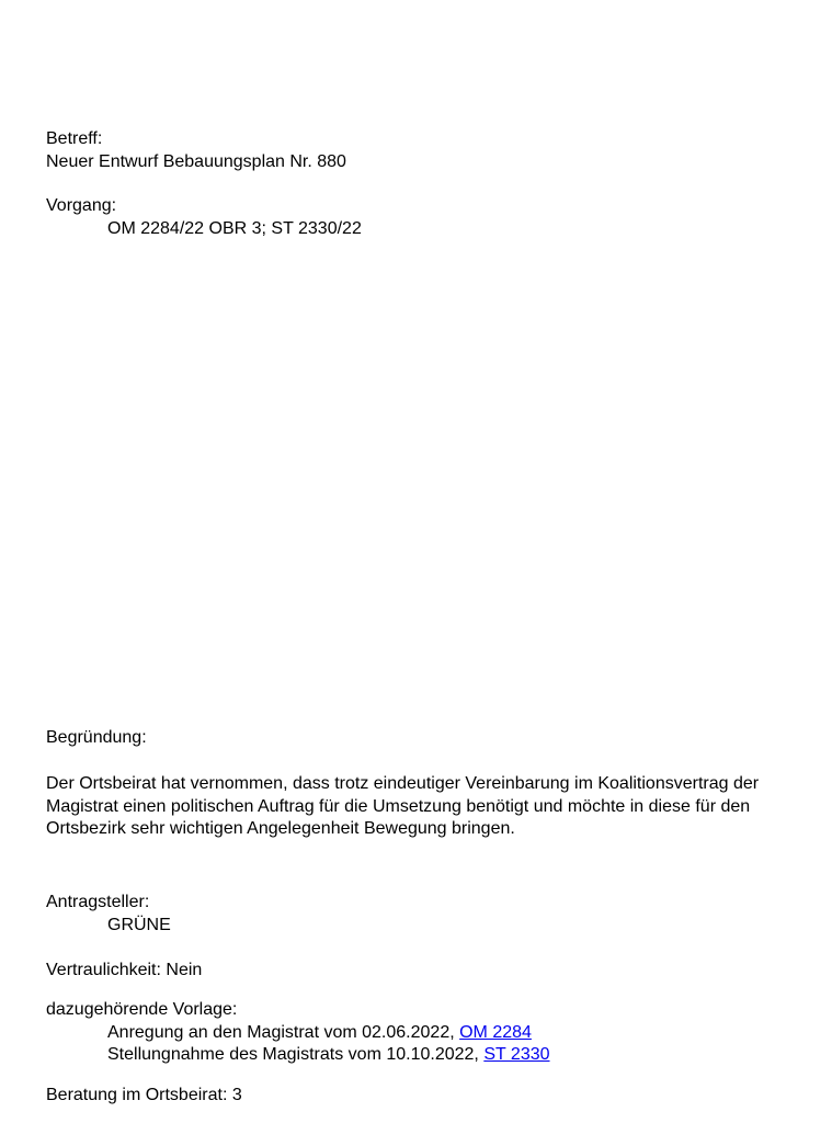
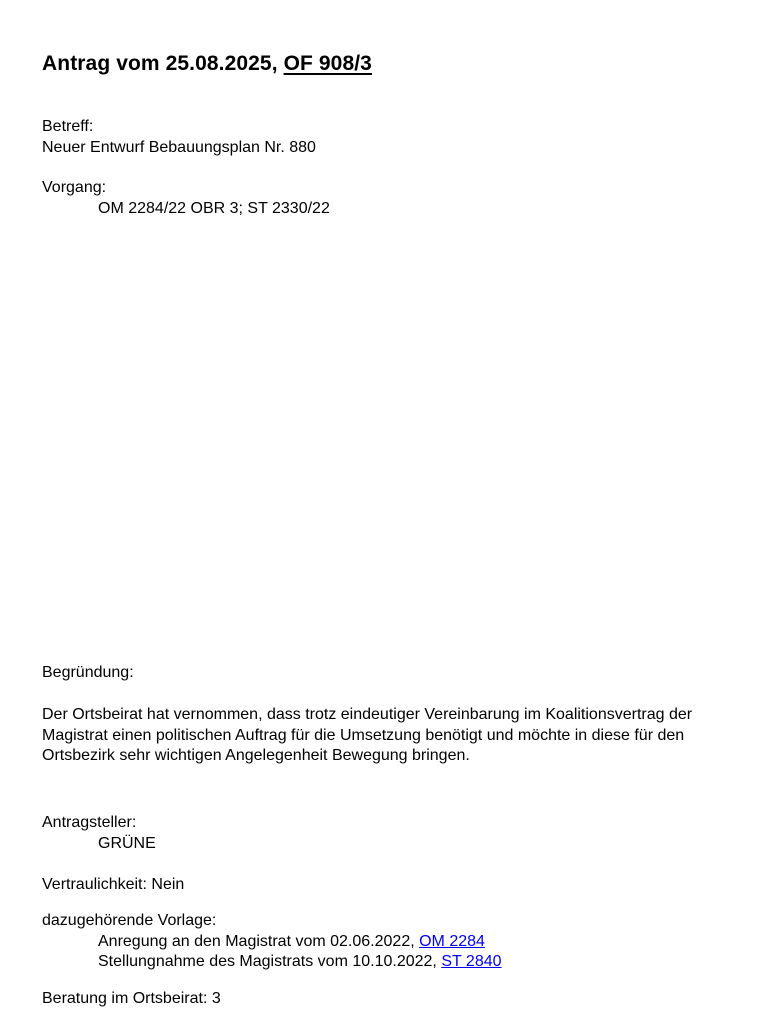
+ Antrag vom 25.08.2025, OF 908/3
  Betreff:
  Neuer Entwurf Bebauungsplan Nr. 880
  Vorgang:
  OM 2284/22 OBR 3; ST 2330/22
  Begründung:
  Der Ortsbeirat hat vernommen, dass trotz eindeutiger Vereinbarung im Koalitionsvertrag der
  Magistrat einen politischen Auftrag für die Umsetzung benötigt und möchte in diese für den
  Ortsbezirk sehr wichtigen Angelegenheit Bewegung bringen.
  Antragsteller:
  GRÜNE
  Vertraulichkeit: Nein
  dazugehörende Vorlage:
  Anregung an den Magistrat vom 02.06.2022, OM 2284
- Stellungnahme des Magistrats vom 10.10.2022, ST 2330
+ Stellungnahme des Magistrats vom 10.10.2022, ST 2840
  Beratung im Ortsbeirat: 3
